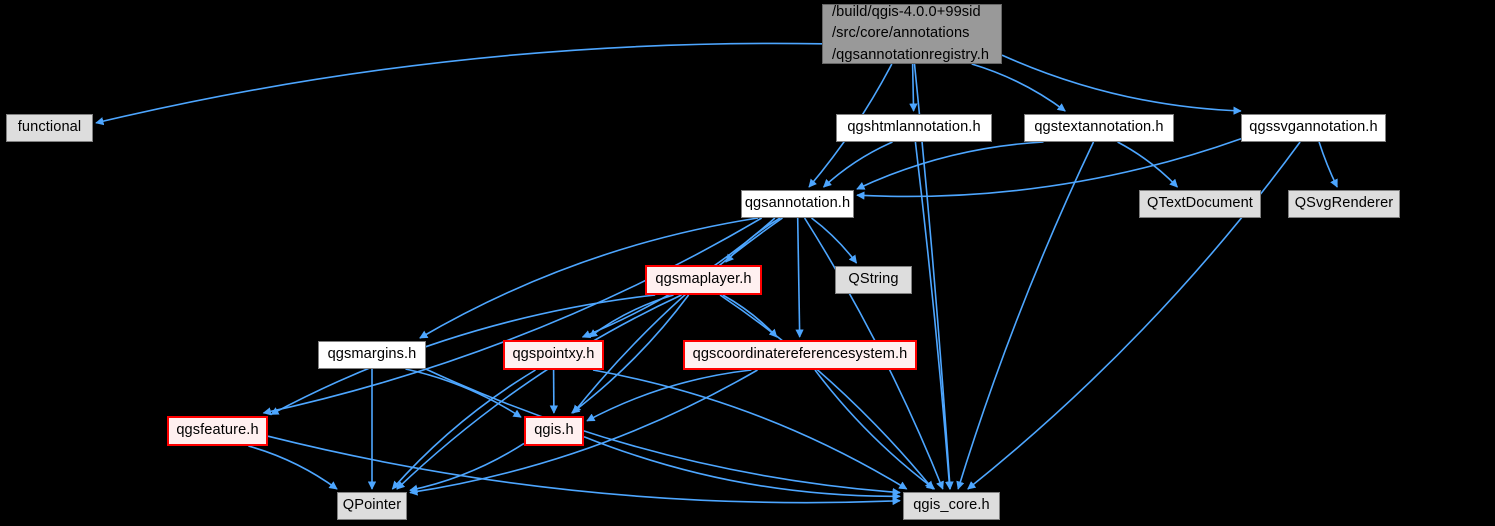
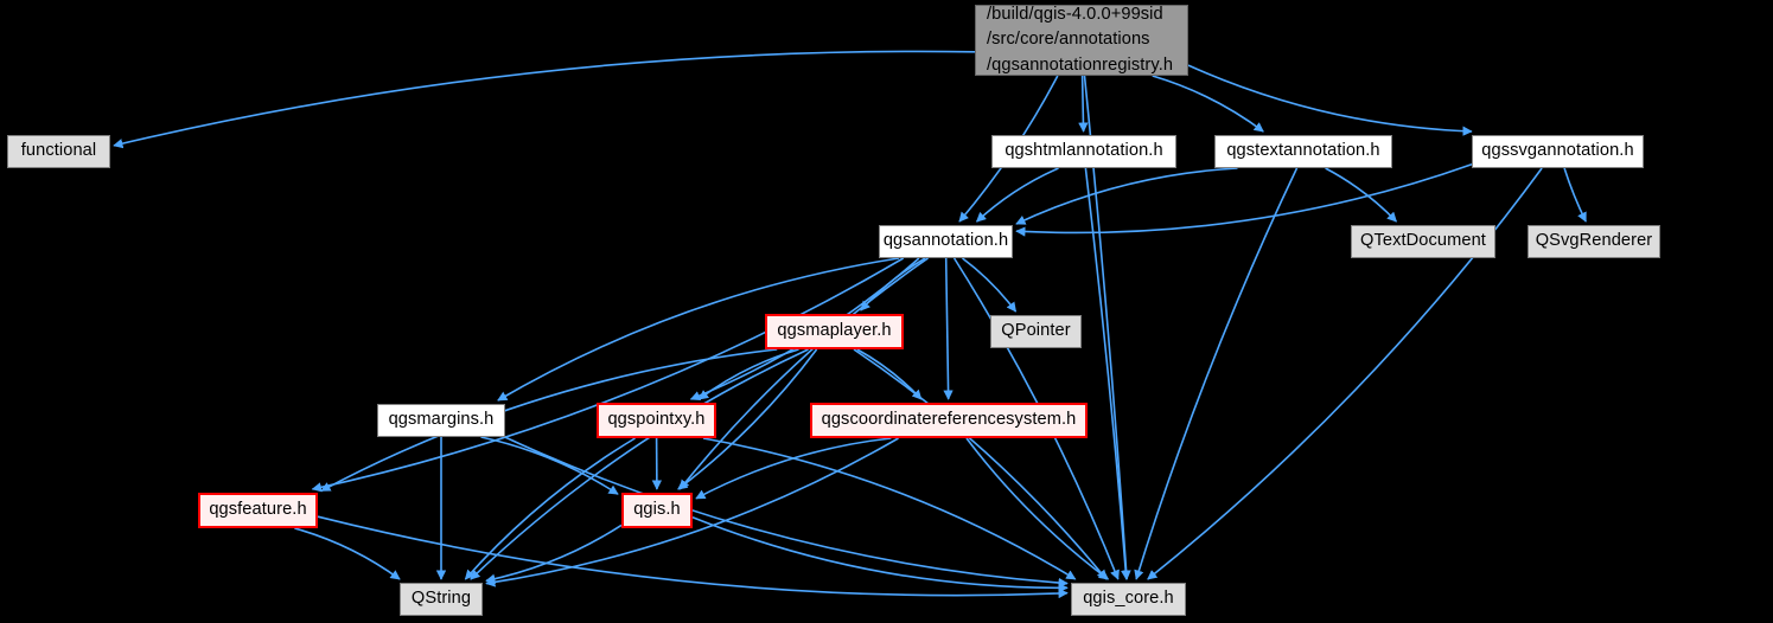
  /build/qgis-4.0.0+99sid
  /src/core/annotations
  /qgsannotationregistry.h
  functional
  qgshtmlannotation.h
  qgstextannotation.h
  qgssvgannotation.h
  qgsannotation.h
  QTextDocument
  QSvgRenderer
  qgsmaplayer.h
- QString
+ QPointer
  qgsmargins.h
  qgspointxy.h
  qgscoordinatereferencesystem.h
  qgsfeature.h
  qgis.h
- QPointer
+ QString
  qgis_core.h
